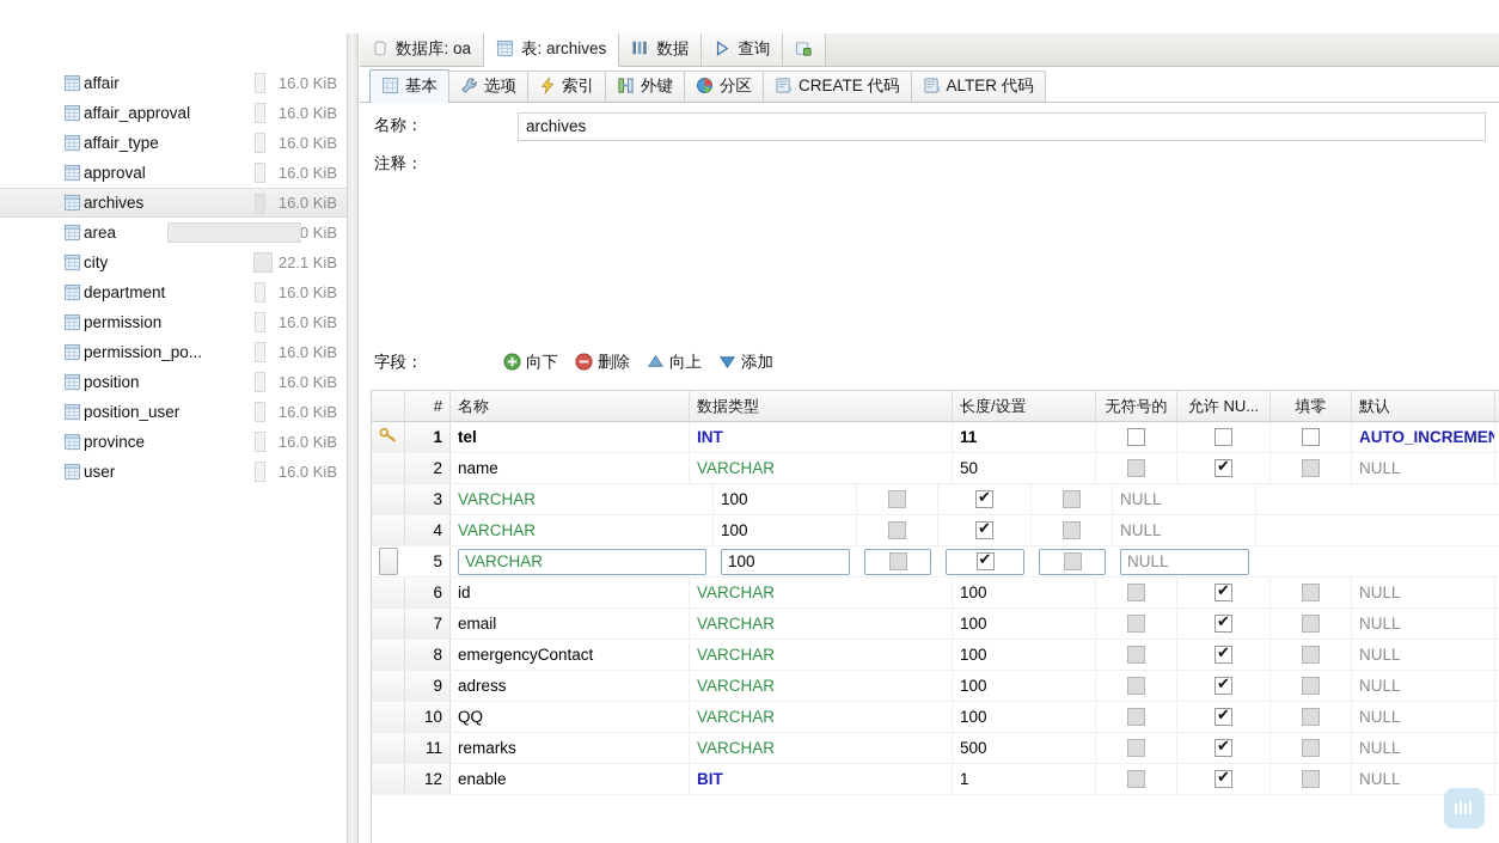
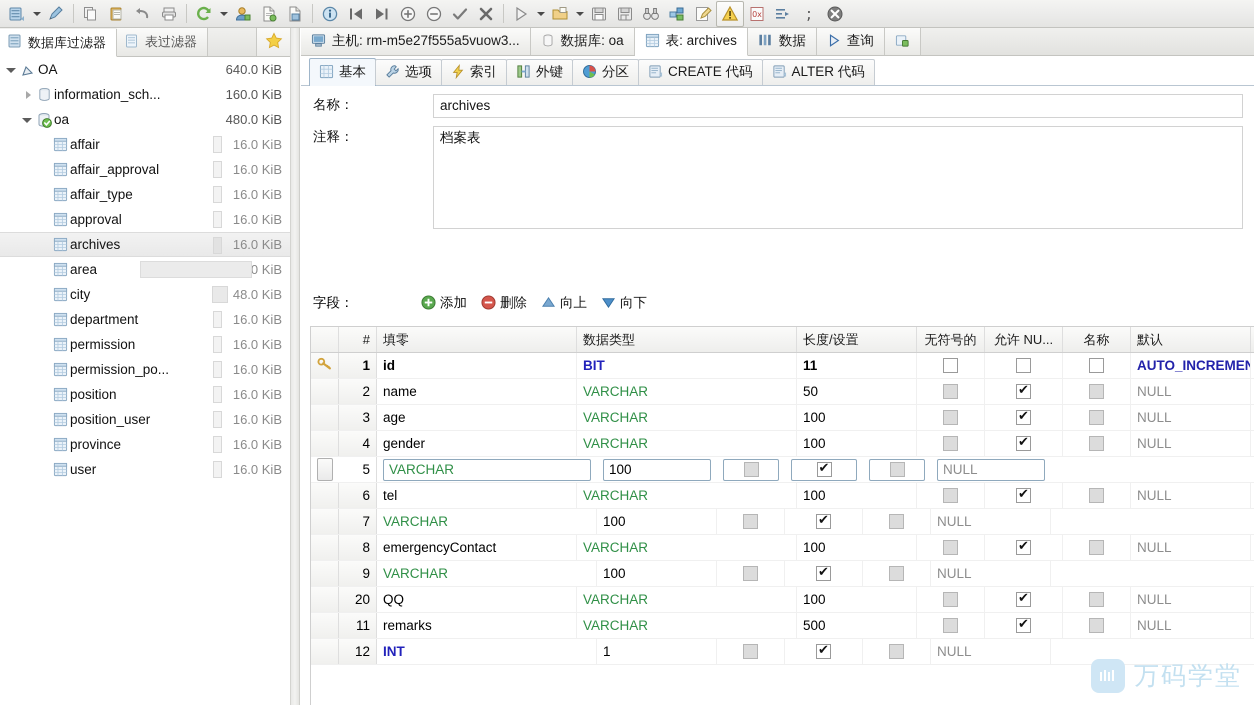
+ 0x
+ ;
+ 数据库过滤器
+ 表过滤器
+ OA
+ 640.0 KiB
+ information_sch...
+ 160.0 KiB
+ oa
+ 480.0 KiB
  affair
  16.0 KiB
  affair_approval
  16.0 KiB
  affair_type
  16.0 KiB
  approval
  16.0 KiB
  archives
  16.0 KiB
  area
  city
- 22.1 KiB
+ 48.0 KiB
  department
  16.0 KiB
  permission
  16.0 KiB
  permission_po...
  16.0 KiB
  position
  16.0 KiB
  position_user
  16.0 KiB
  province
  16.0 KiB
  user
  16.0 KiB
+ 主机: rm-m5e27f555a5vuow3...
  数据库: oa
  表: archives
  数据
  查询
  基本
  选项
  索引
  外键
  分区
  CREATE 代码
  ALTER 代码
  名称：
  archives
  注释：
+ 档案表
  字段：
- 向下
+ 添加
  删除
  向上
- 添加
+ 向下
  #
- 名称
+ 填零
  数据类型
  长度/设置
  无符号的
  允许 NU...
- 填零
+ 名称
  默认
  1
- tel
+ id
- INT
+ BIT
  11
  AUTO_INCREMEN
  2
  name
  VARCHAR
  50
  NULL
  3
+ age
  VARCHAR
  100
  NULL
  4
+ gender
  VARCHAR
  100
  NULL
  5
  VARCHAR
  100
  NULL
  6
- id
+ tel
  VARCHAR
  100
  NULL
  7
- email
  VARCHAR
  100
  NULL
  8
  emergencyContact
  VARCHAR
  100
  NULL
  9
- adress
  VARCHAR
  100
  NULL
- 10
+ 20
  QQ
  VARCHAR
  100
  NULL
  11
  remarks
  VARCHAR
  500
  NULL
  12
- enable
- BIT
+ INT
  1
  NULL
+ 万码学堂
